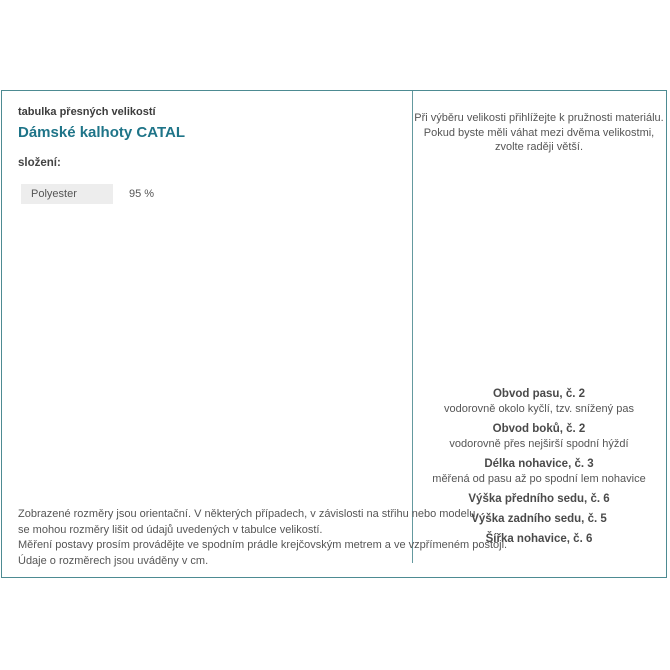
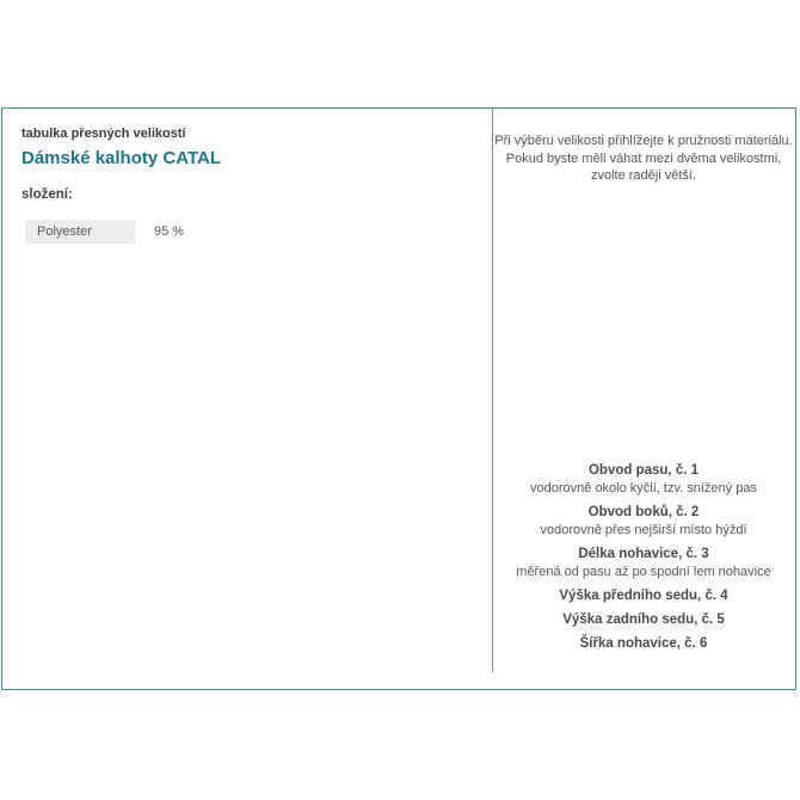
  tabulka přesných velikostí
  Dámské kalhoty CATAL
  složení:
  Polyester
  95 %
- Zobrazené rozměry jsou orientační. V některých případech, v závislosti na střihu nebo modelu,
- se mohou rozměry lišit od údajů uvedených v tabulce velikostí.
- Měření postavy prosím provádějte ve spodním prádle krejčovským metrem a ve vzpřímeném postoji.
- Údaje o rozměrech jsou uváděny v cm.
  Při výběru velikosti přihlížejte k pružnosti materiálu.
  Pokud byste měli váhat mezi dvěma velikostmi,
  zvolte raději větší.
- Obvod pasu, č. 2
+ Obvod pasu, č. 1
  vodorovně okolo kyčlí, tzv. snížený pas
  Obvod boků, č. 2
- vodorovně přes nejširší spodní hýždí
+ vodorovně přes nejširší místo hýždí
  Délka nohavice, č. 3
  měřená od pasu až po spodní lem nohavice
- Výška předního sedu, č. 6
+ Výška předního sedu, č. 4
  Výška zadního sedu, č. 5
  Šířka nohavice, č. 6
